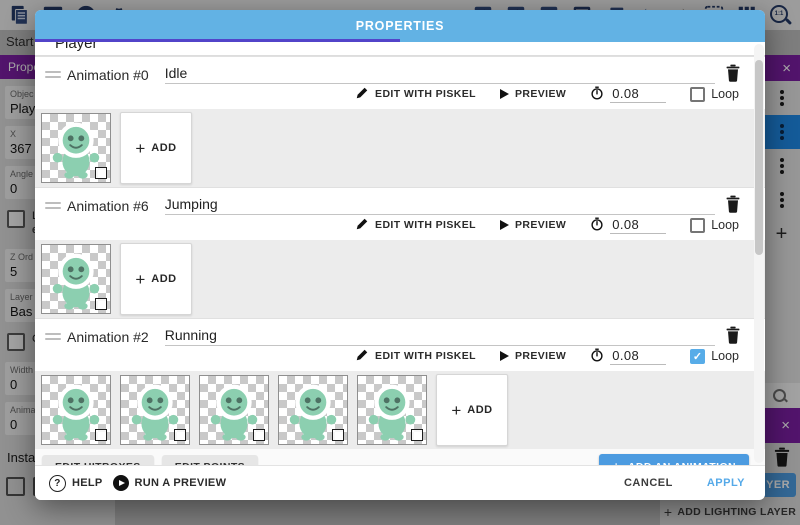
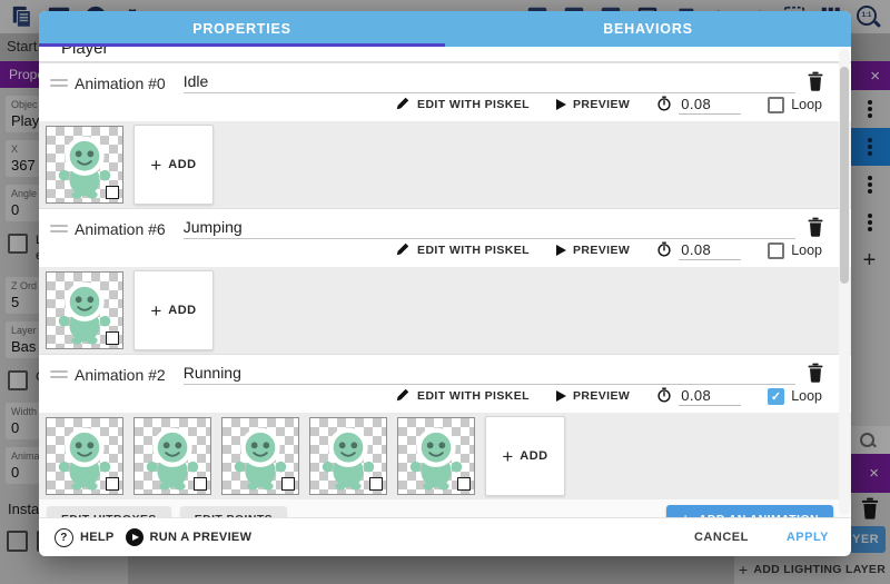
  Start
  Prop
  Objec
  Play
  X
  367
  Angle
  0
  Z Ord
  5
  Layer
  Bas
  Width
  0
  Anima
  0
  Insta
  ×
  +
  ×
  YER
  +
  ADD LIGHTING LAYER
  PROPERTIES
+ BEHAVIORS
  Player
  Animation #0
  Idle
  EDIT WITH PISKEL
  PREVIEW
  0.08
  Loop
  +
  ADD
  Animation #6
  Jumping
  EDIT WITH PISKEL
  PREVIEW
  0.08
  Loop
  +
  ADD
  Animation #2
  Running
  EDIT WITH PISKEL
  PREVIEW
  0.08
  Loop
  +
  ADD
  ?
  HELP
  RUN A PREVIEW
  CANCEL
  APPLY
